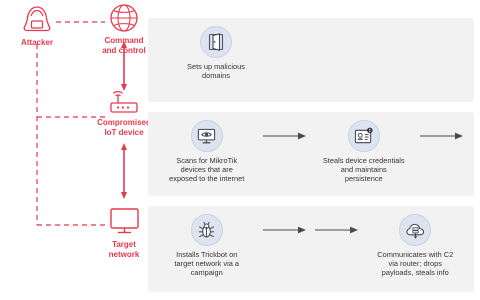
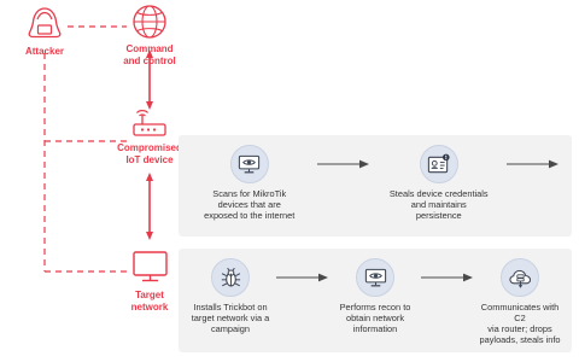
  Attacker
  Command
  and control
  Compromise
  IoT device
  Target
  network
- Sets up malicious
- domains
  Scans for MikroTik
  devices that are
  exposed to the internet
  Steals device credentials
  and maintains
  persistence
  Installs Trickbot on
  target network via a
  campaign
+ Performs recon to
+ obtain network
+ information
  Communicates with C2
  via router; drops
  payloads, steals info
